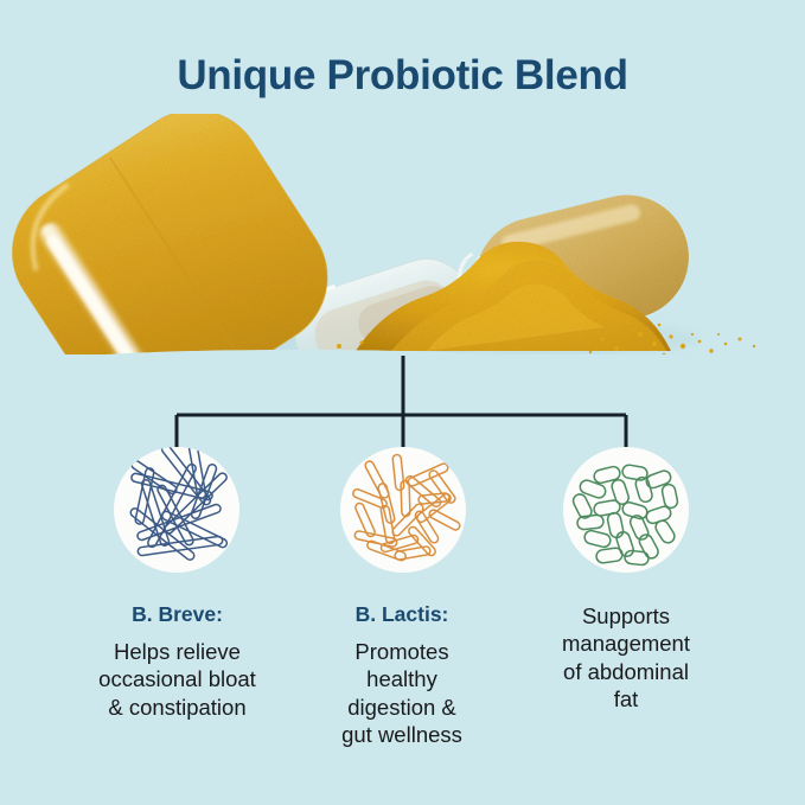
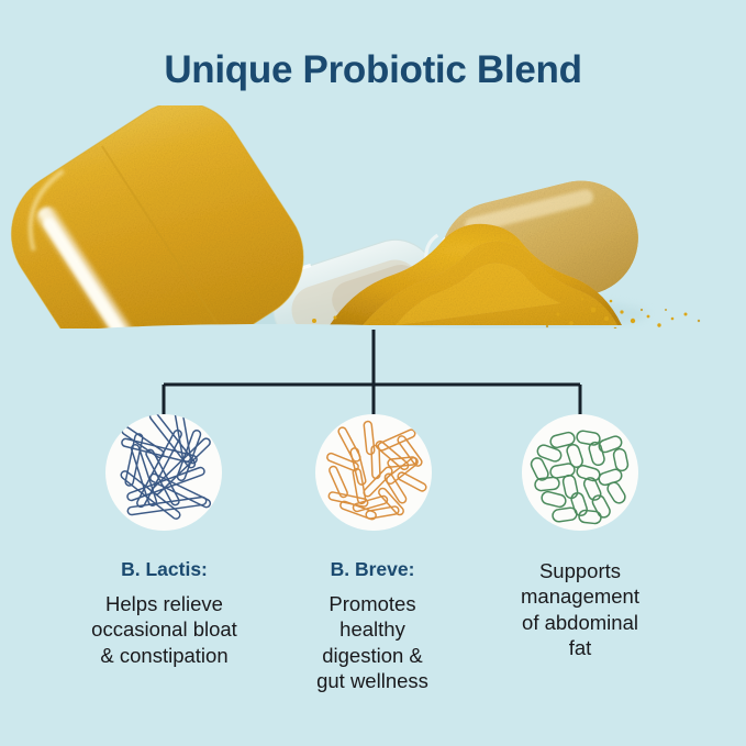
  Unique Probiotic Blend
- B. Breve:
+ B. Lactis:
  Helps relieve
  occasional bloat
  & constipation
- B. Lactis:
+ B. Breve:
  Promotes
  healthy
  digestion &
  gut wellness
  Supports
  management
  of abdominal
  fat
